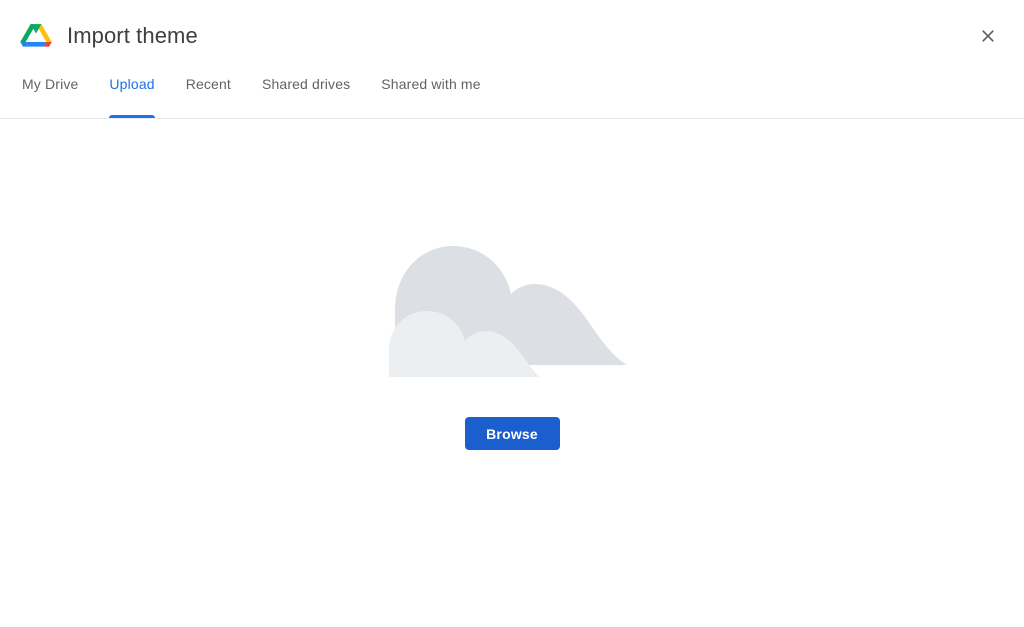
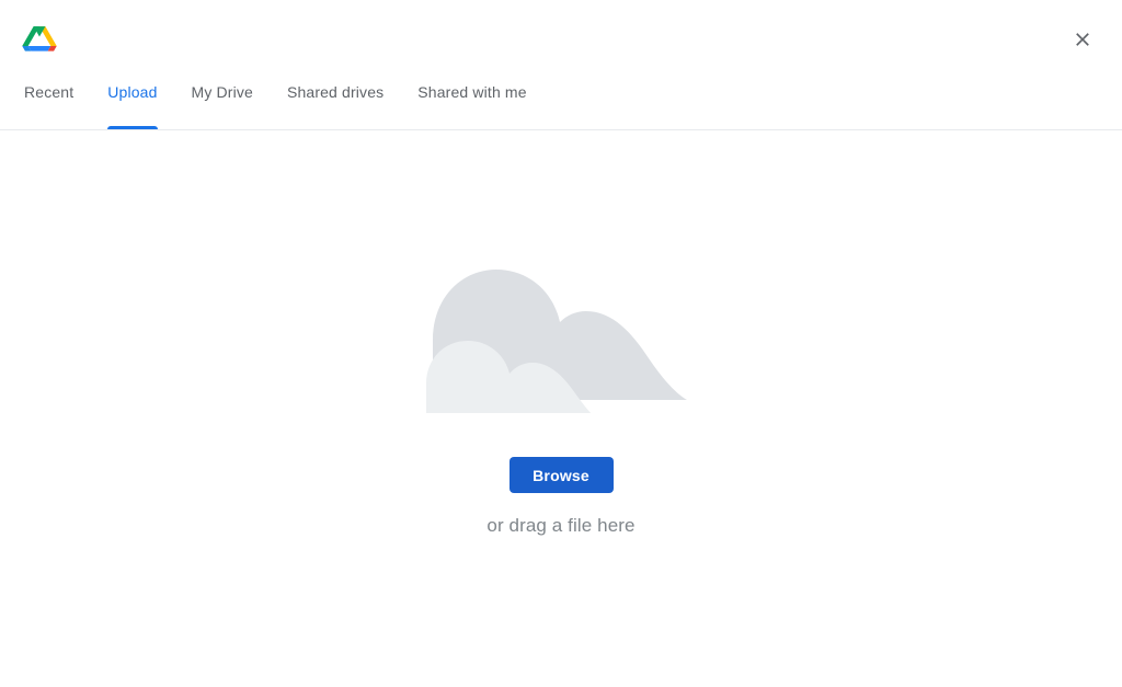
- Import theme
- My Drive
+ Recent
  Upload
- Recent
+ My Drive
  Shared drives
  Shared with me
  Browse
+ or drag a file here
